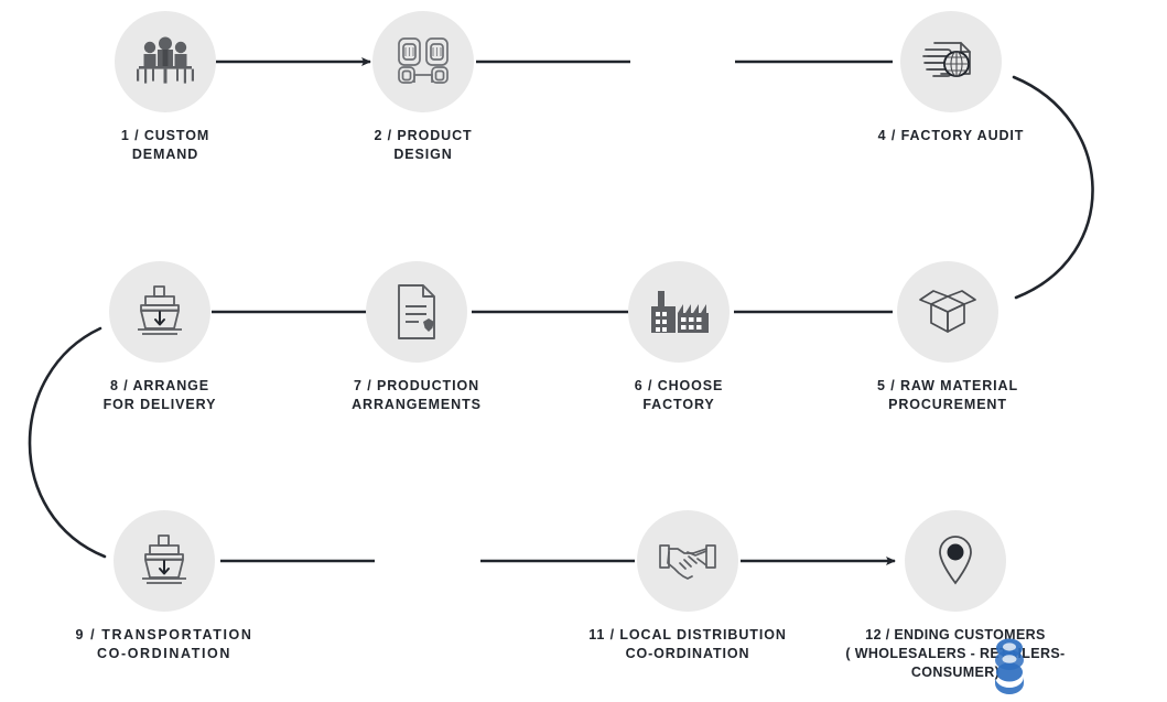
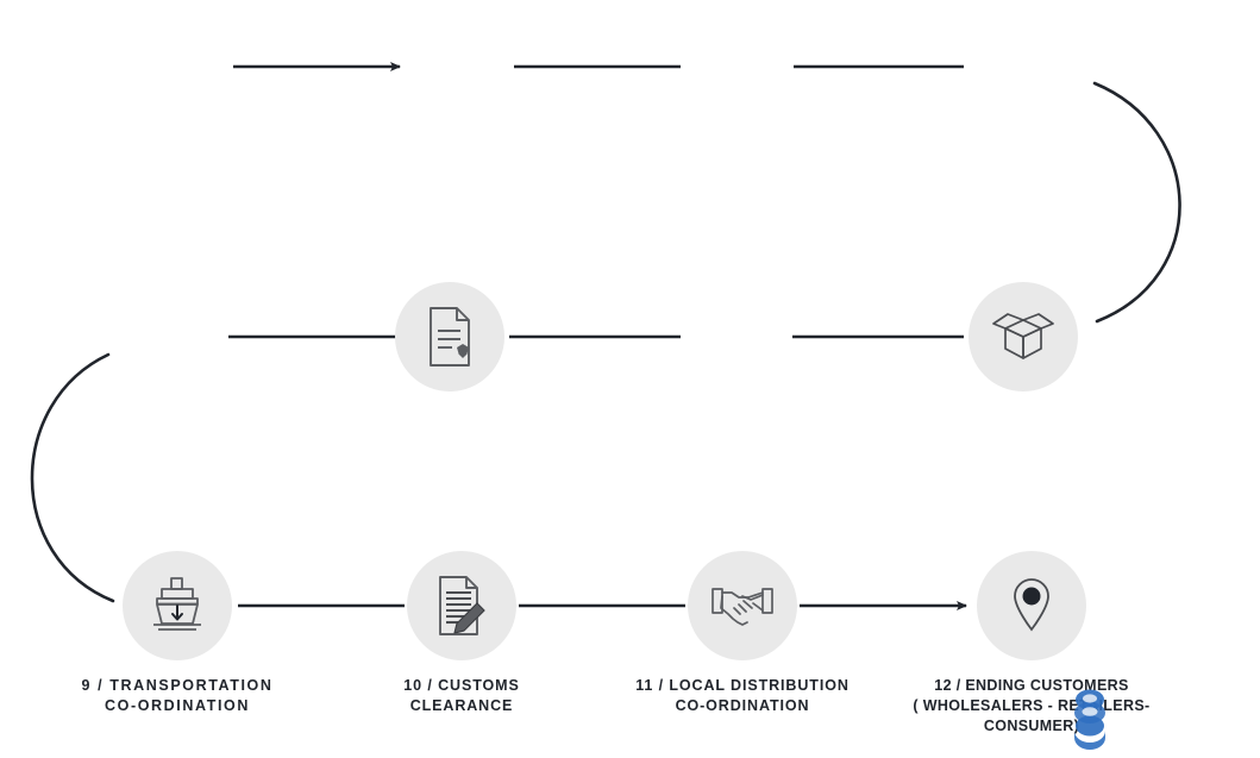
- 1 / CUSTOM
- DEMAND
- 2 / PRODUCT
- DESIGN
- 4 / FACTORY AUDIT
- 8 / ARRANGE
- FOR DELIVERY
- 7 / PRODUCTION
- ARRANGEMENTS
- 6 / CHOOSE
- FACTORY
- 5 / RAW MATERIAL
- PROCUREMENT
  9 / TRANSPORTATION
  CO-ORDINATION
+ 10 / CUSTOMS
+ CLEARANCE
  11 / LOCAL DISTRIBUTION
  CO-ORDINATION
  12 / ENDING CUSTOMERS
  ( WHOLESALERS - RELERS-CONSUMER
